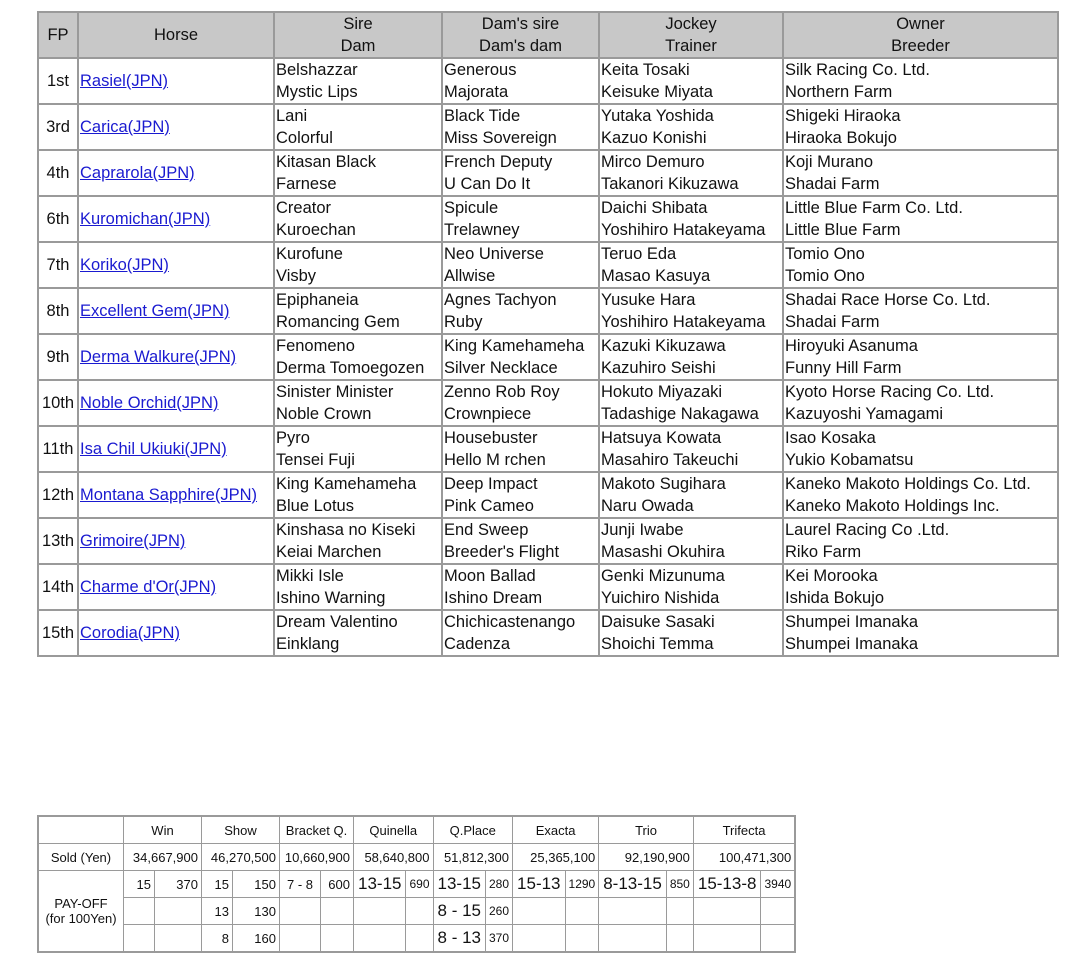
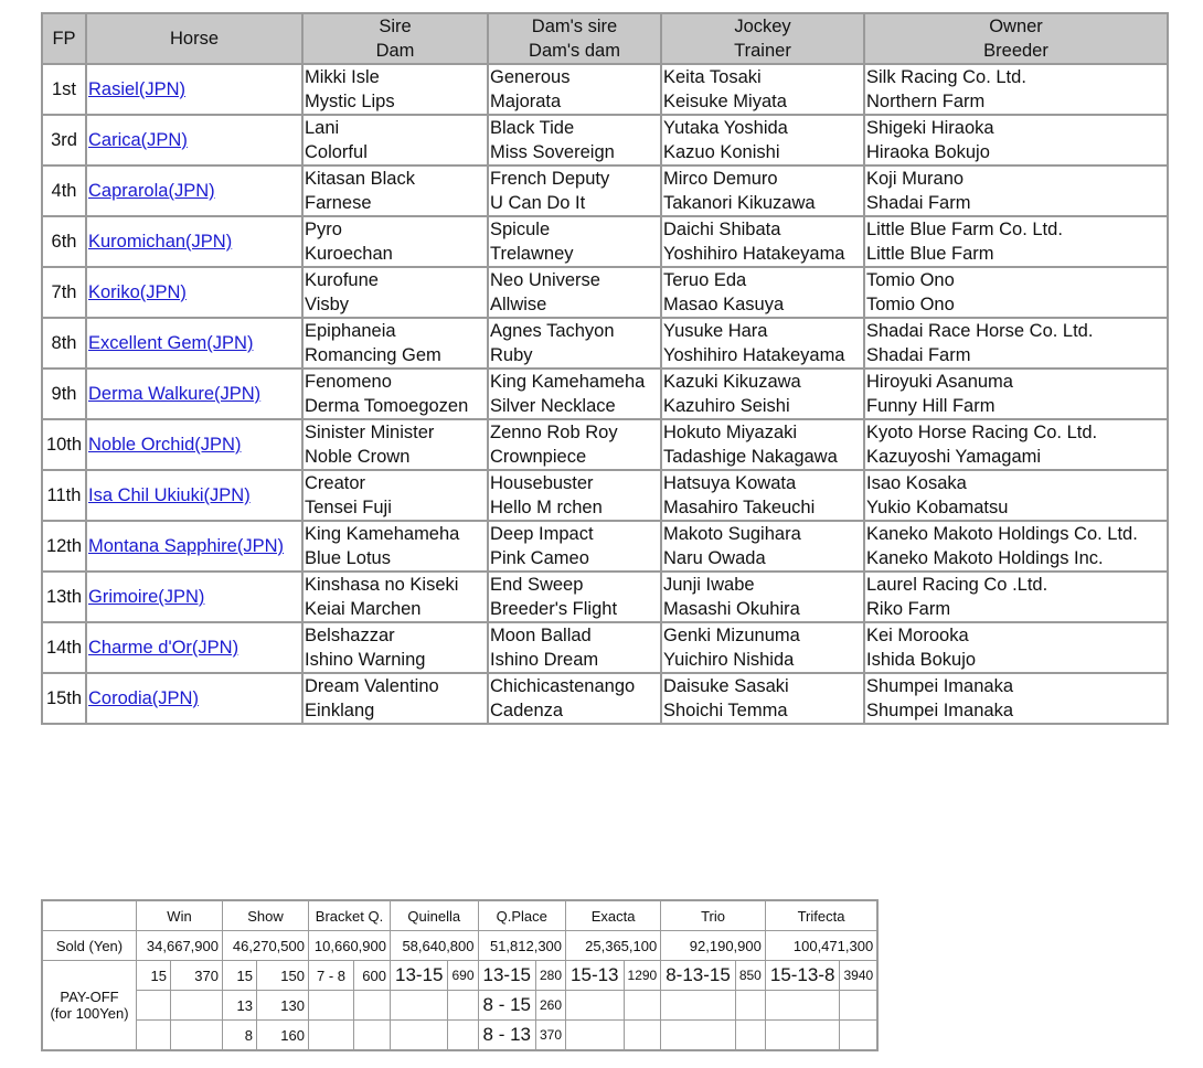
  FP	Horse	Sire Dam	Dam's sire Dam's dam	Jockey Trainer	Owner Breeder
- 1st	Rasiel(JPN)	BelshazzarMystic Lips	GenerousMajorata	Keita TosakiKeisuke Miyata	Silk Racing Co. Ltd.Northern Farm
+ 1st	Rasiel(JPN)	Mikki IsleMystic Lips	GenerousMajorata	Keita TosakiKeisuke Miyata	Silk Racing Co. Ltd.Northern Farm
  3rd	Carica(JPN)	LaniColorful	Black TideMiss Sovereign	Yutaka YoshidaKazuo Konishi	Shigeki HiraokaHiraoka Bokujo
  4th	Caprarola(JPN)	Kitasan BlackFarnese	French DeputyU Can Do It	Mirco DemuroTakanori Kikuzawa	Koji MuranoShadai Farm
- 6th	Kuromichan(JPN)	CreatorKuroechan	SpiculeTrelawney	Daichi ShibataYoshihiro Hatakeyama	Little Blue Farm Co. Ltd.Little Blue Farm
+ 6th	Kuromichan(JPN)	PyroKuroechan	SpiculeTrelawney	Daichi ShibataYoshihiro Hatakeyama	Little Blue Farm Co. Ltd.Little Blue Farm
  7th	Koriko(JPN)	KurofuneVisby	Neo UniverseAllwise	Teruo EdaMasao Kasuya	Tomio OnoTomio Ono
  8th	Excellent Gem(JPN)	EpiphaneiaRomancing Gem	Agnes TachyonRuby	Yusuke HaraYoshihiro Hatakeyama	Shadai Race Horse Co. Ltd.Shadai Farm
  9th	Derma Walkure(JPN)	FenomenoDerma Tomoegozen	King KamehamehaSilver Necklace	Kazuki KikuzawaKazuhiro Seishi	Hiroyuki AsanumaFunny Hill Farm
  10th	Noble Orchid(JPN)	Sinister MinisterNoble Crown	Zenno Rob RoyCrownpiece	Hokuto MiyazakiTadashige Nakagawa	Kyoto Horse Racing Co. Ltd.Kazuyoshi Yamagami
- 11th	Isa Chil Ukiuki(JPN)	PyroTensei Fuji	HousebusterHello M rchen	Hatsuya KowataMasahiro Takeuchi	Isao KosakaYukio Kobamatsu
+ 11th	Isa Chil Ukiuki(JPN)	CreatorTensei Fuji	HousebusterHello M rchen	Hatsuya KowataMasahiro Takeuchi	Isao KosakaYukio Kobamatsu
  12th	Montana Sapphire(JPN)	King KamehamehaBlue Lotus	Deep ImpactPink Cameo	Makoto SugiharaNaru Owada	Kaneko Makoto Holdings Co. Ltd.Kaneko Makoto Holdings Inc.
  13th	Grimoire(JPN)	Kinshasa no KisekiKeiai Marchen	End SweepBreeder's Flight	Junji IwabeMasashi Okuhira	Laurel Racing Co .Ltd.Riko Farm
- 14th	Charme d'Or(JPN)	Mikki IsleIshino Warning	Moon BalladIshino Dream	Genki MizunumaYuichiro Nishida	Kei MorookaIshida Bokujo
+ 14th	Charme d'Or(JPN)	BelshazzarIshino Warning	Moon BalladIshino Dream	Genki MizunumaYuichiro Nishida	Kei MorookaIshida Bokujo
  15th	Corodia(JPN)	Dream ValentinoEinklang	ChichicastenangoCadenza	Daisuke SasakiShoichi Temma	Shumpei ImanakaShumpei Imanaka
  	Win	Show	Bracket Q.	Quinella	Q.Place	Exacta	Trio	Trifecta
  Sold (Yen)	34,667,900	46,270,500	10,660,900	58,640,800	51,812,300	25,365,100	92,190,900	100,471,300
  PAY-OFF (for 100Yen)	15	370	15	150	7 - 8	600	13-15	690	13-15	280	15-13	1290	8-13-15	850	15-13-8	3940
  		13	130					8 - 15	260
  		8	160					8 - 13	370
